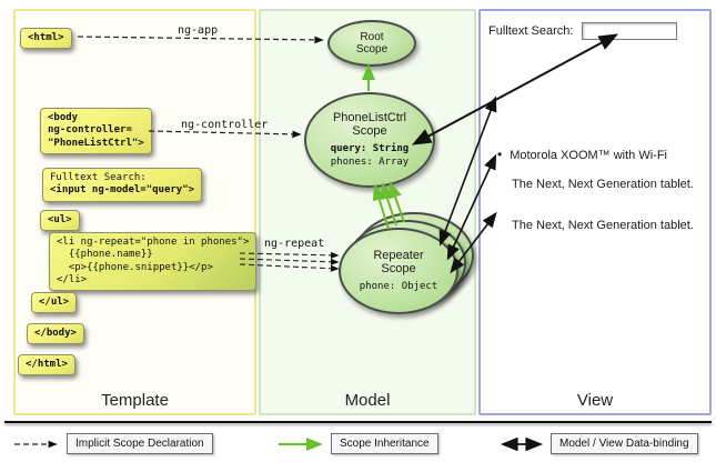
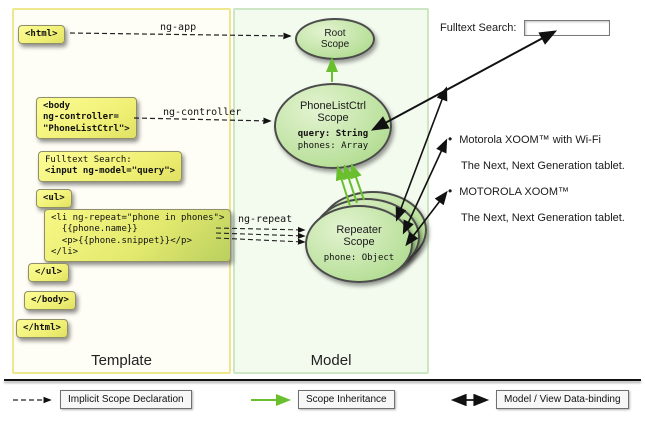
  Template
  Model
- View
  <html>
  <body
  ng-controller=
  "PhoneListCtrl">
  Fulltext Search: <input ng-model="query">
  <ul>
  <li ng-repeat="phone in phones">
  {{phone.name}}
  <p>{{phone.snippet}}</p>
  </li>
  </ul>
  </body>
  </html>
  Root
  Scope
  PhoneListCtrl
  Scope
  query: String
  phones: Array
  Repeater
  Scope
  phone: Object
  Fulltext Search:
  Motorola XOOM™ with Wi-Fi
  The Next, Next Generation tablet.
+ MOTOROLA XOOM™
  The Next, Next Generation tablet.
  ng-app
  ng-controller
  ng-repeat
  Implicit Scope Declaration
  Scope Inheritance
  Model / View Data-binding
